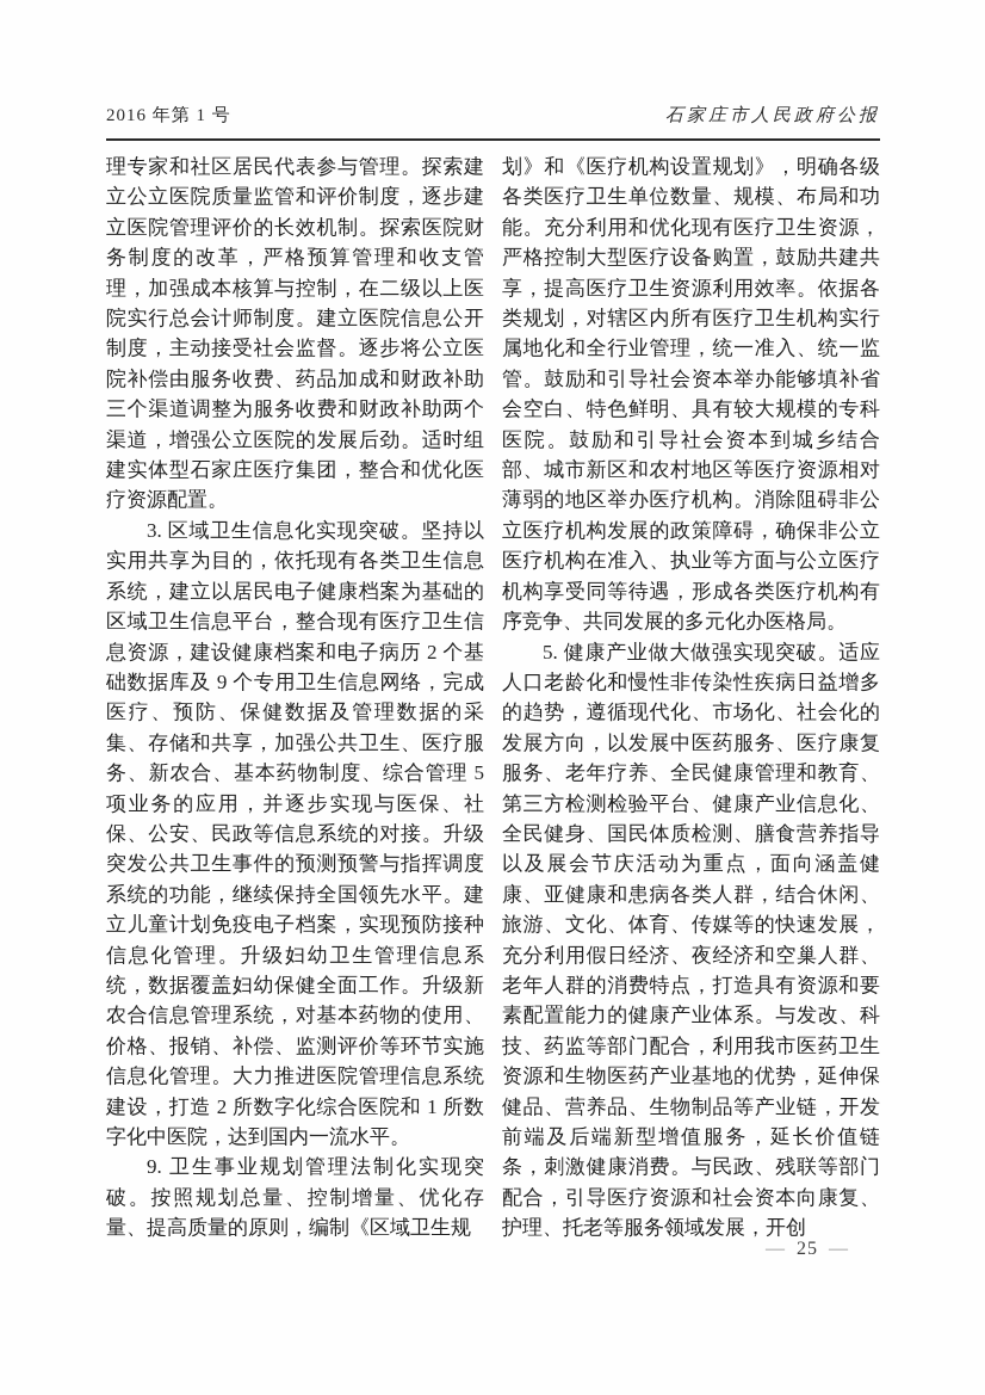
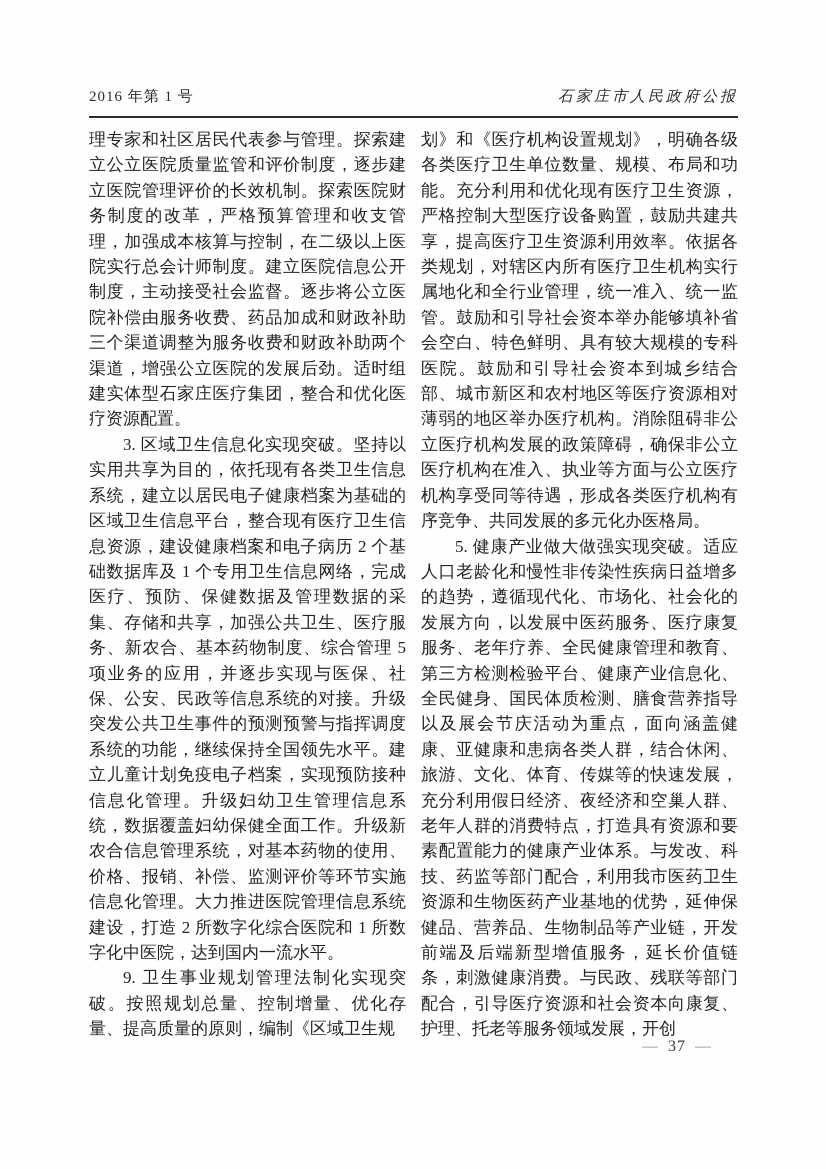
  2016 年第 1 号
  石家庄市人民政府公报
  理专家和社区居民代表参与管理。探索建立公立医院质量监管和评价制度，逐步建立医院管理评价的长效机制。探索医院财务制度的改革，严格预算管理和收支管理，加强成本核算与控制，在二级以上医院实行总会计师制度。建立医院信息公开制度，主动接受社会监督。逐步将公立医院补偿由服务收费、药品加成和财政补助三个渠道调整为服务收费和财政补助两个渠道，增强公立医院的发展后劲。适时组建实体型石家庄医疗集团，整合和优化医疗资源配置。
- 3. 区域卫生信息化实现突破。坚持以实用共享为目的，依托现有各类卫生信息系统，建立以居民电子健康档案为基础的区域卫生信息平台，整合现有医疗卫生信息资源，建设健康档案和电子病历 2 个基础数据库及 9 个专用卫生信息网络，完成医疗、预防、保健数据及管理数据的采集、存储和共享，加强公共卫生、医疗服务、新农合、基本药物制度、综合管理 5 项业务的应用，并逐步实现与医保、社保、公安、民政等信息系统的对接。升级突发公共卫生事件的预测预警与指挥调度系统的功能，继续保持全国领先水平。建立儿童计划免疫电子档案，实现预防接种信息化管理。升级妇幼卫生管理信息系统，数据覆盖妇幼保健全面工作。升级新农合信息管理系统，对基本药物的使用、价格、报销、补偿、监测评价等环节实施信息化管理。大力推进医院管理信息系统建设，打造 2 所数字化综合医院和 1 所数字化中医院，达到国内一流水平。
+ 3. 区域卫生信息化实现突破。坚持以实用共享为目的，依托现有各类卫生信息系统，建立以居民电子健康档案为基础的区域卫生信息平台，整合现有医疗卫生信息资源，建设健康档案和电子病历 2 个基础数据库及 1 个专用卫生信息网络，完成医疗、预防、保健数据及管理数据的采集、存储和共享，加强公共卫生、医疗服务、新农合、基本药物制度、综合管理 5 项业务的应用，并逐步实现与医保、社保、公安、民政等信息系统的对接。升级突发公共卫生事件的预测预警与指挥调度系统的功能，继续保持全国领先水平。建立儿童计划免疫电子档案，实现预防接种信息化管理。升级妇幼卫生管理信息系统，数据覆盖妇幼保健全面工作。升级新农合信息管理系统，对基本药物的使用、价格、报销、补偿、监测评价等环节实施信息化管理。大力推进医院管理信息系统建设，打造 2 所数字化综合医院和 1 所数字化中医院，达到国内一流水平。
  9. 卫生事业规划管理法制化实现突破。按照规划总量、控制增量、优化存量、提高质量的原则，编制《区域卫生规
  划》和《医疗机构设置规划》，明确各级各类医疗卫生单位数量、规模、布局和功能。充分利用和优化现有医疗卫生资源，严格控制大型医疗设备购置，鼓励共建共享，提高医疗卫生资源利用效率。依据各类规划，对辖区内所有医疗卫生机构实行属地化和全行业管理，统一准入、统一监管。鼓励和引导社会资本举办能够填补省会空白、特色鲜明、具有较大规模的专科医院。鼓励和引导社会资本到城乡结合部、城市新区和农村地区等医疗资源相对薄弱的地区举办医疗机构。消除阻碍非公立医疗机构发展的政策障碍，确保非公立医疗机构在准入、执业等方面与公立医疗机构享受同等待遇，形成各类医疗机构有序竞争、共同发展的多元化办医格局。
  5. 健康产业做大做强实现突破。适应人口老龄化和慢性非传染性疾病日益增多的趋势，遵循现代化、市场化、社会化的发展方向，以发展中医药服务、医疗康复服务、老年疗养、全民健康管理和教育、第三方检测检验平台、健康产业信息化、全民健身、国民体质检测、膳食营养指导以及展会节庆活动为重点，面向涵盖健康、亚健康和患病各类人群，结合休闲、旅游、文化、体育、传媒等的快速发展，充分利用假日经济、夜经济和空巢人群、老年人群的消费特点，打造具有资源和要素配置能力的健康产业体系。与发改、科技、药监等部门配合，利用我市医药卫生资源和生物医药产业基地的优势，延伸保健品、营养品、生物制品等产业链，开发前端及后端新型增值服务，延长价值链条，刺激健康消费。与民政、残联等部门配合，引导医疗资源和社会资本向康复、护理、托老等服务领域发展，开创
- — 25 —
+ — 37 —
